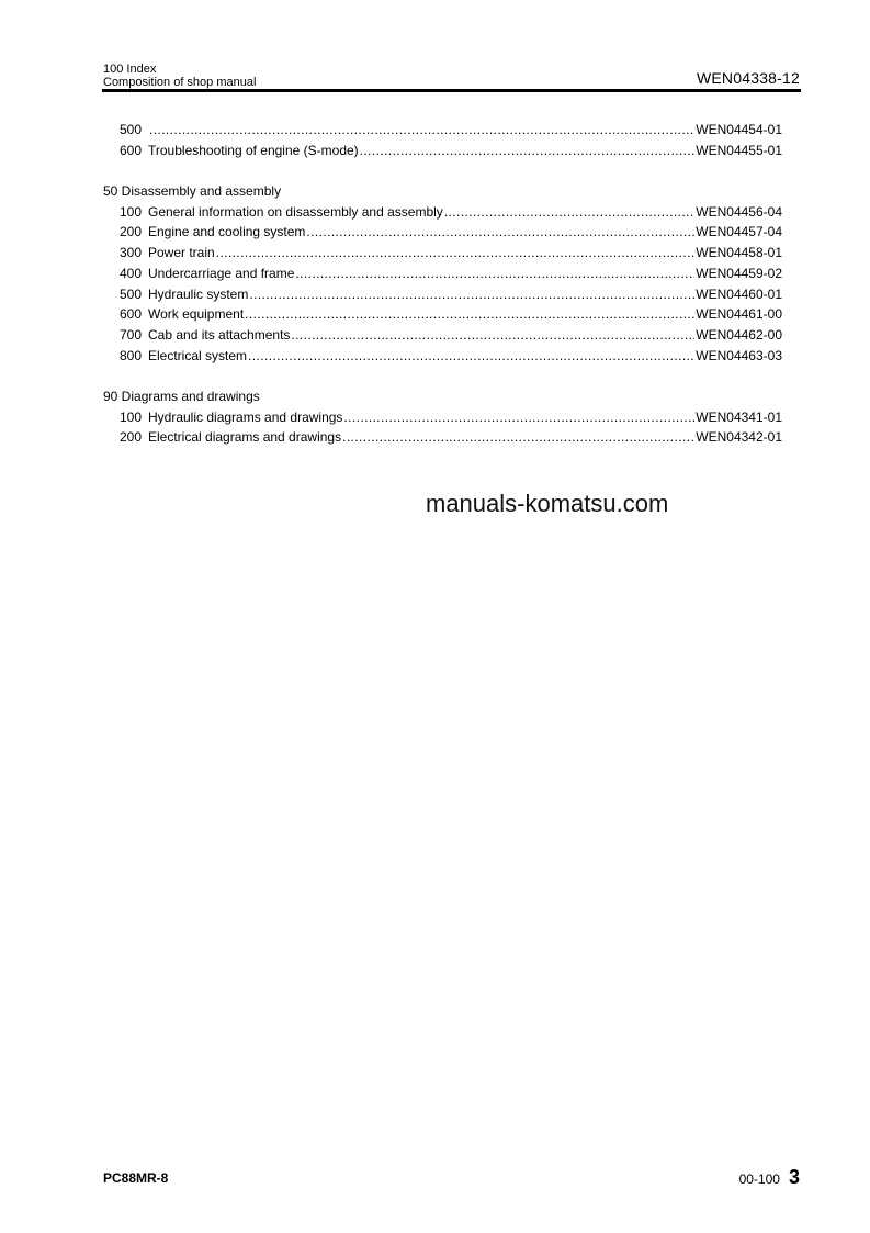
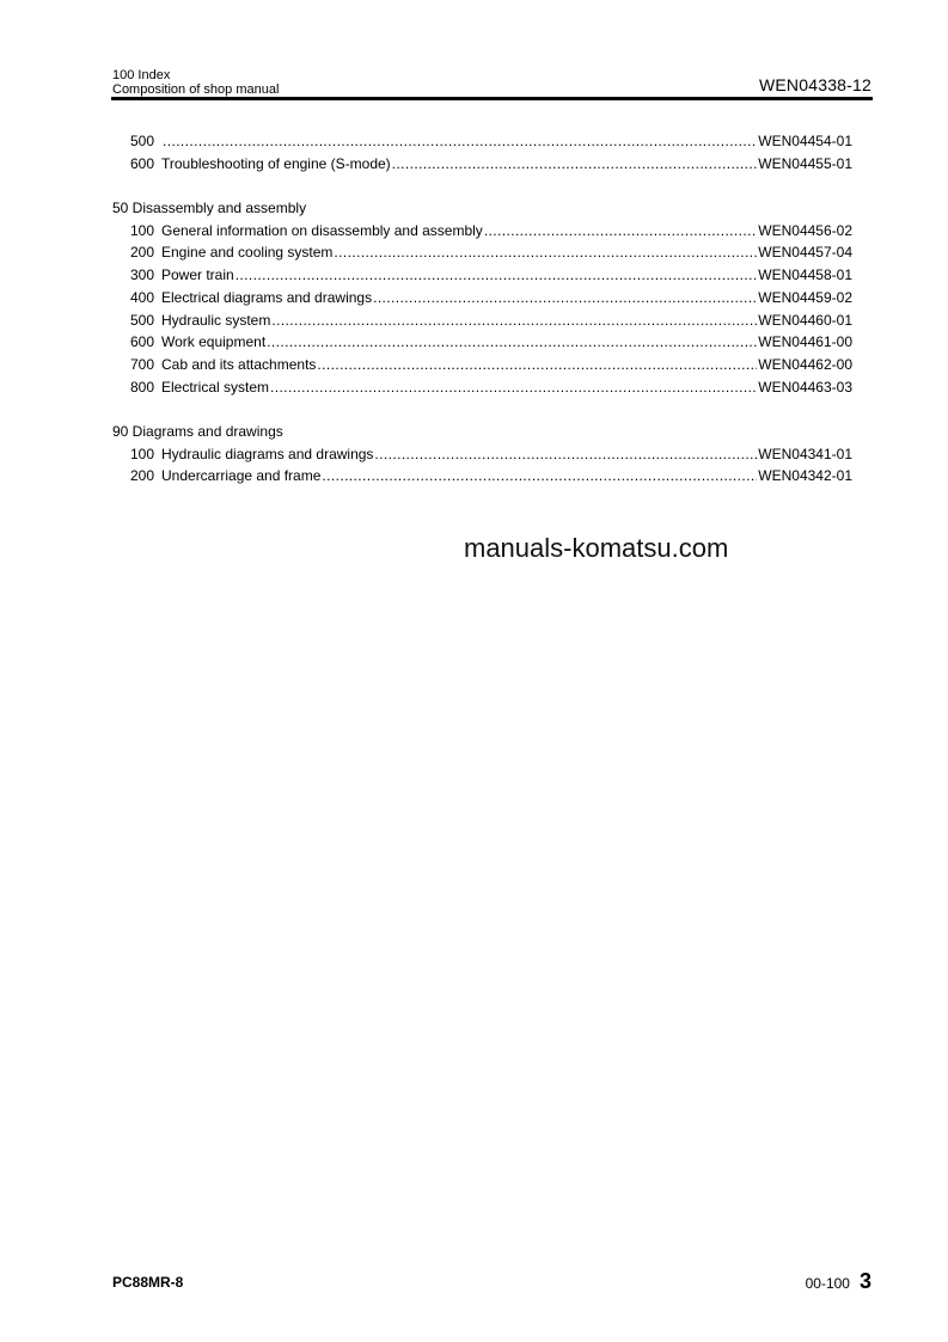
  100 Index
  Composition of shop manual
  WEN04338-12
  500
  WEN04454-01
  600
  Troubleshooting of engine (S-mode)
  WEN04455-01
  50 Disassembly and assembly
  100
  General information on disassembly and assembly
- WEN04456-04
+ WEN04456-02
  200
  Engine and cooling system
  WEN04457-04
  300
  Power train
  WEN04458-01
  400
- Undercarriage and frame
+ Electrical diagrams and drawings
  WEN04459-02
  500
  Hydraulic system
  WEN04460-01
  600
  Work equipment
  WEN04461-00
  700
  Cab and its attachments
  WEN04462-00
  800
  Electrical system
  WEN04463-03
  90 Diagrams and drawings
  100
  Hydraulic diagrams and drawings
  WEN04341-01
  200
- Electrical diagrams and drawings
+ Undercarriage and frame
  WEN04342-01
  manuals-komatsu.com
  PC88MR-8
  00-100
  3
